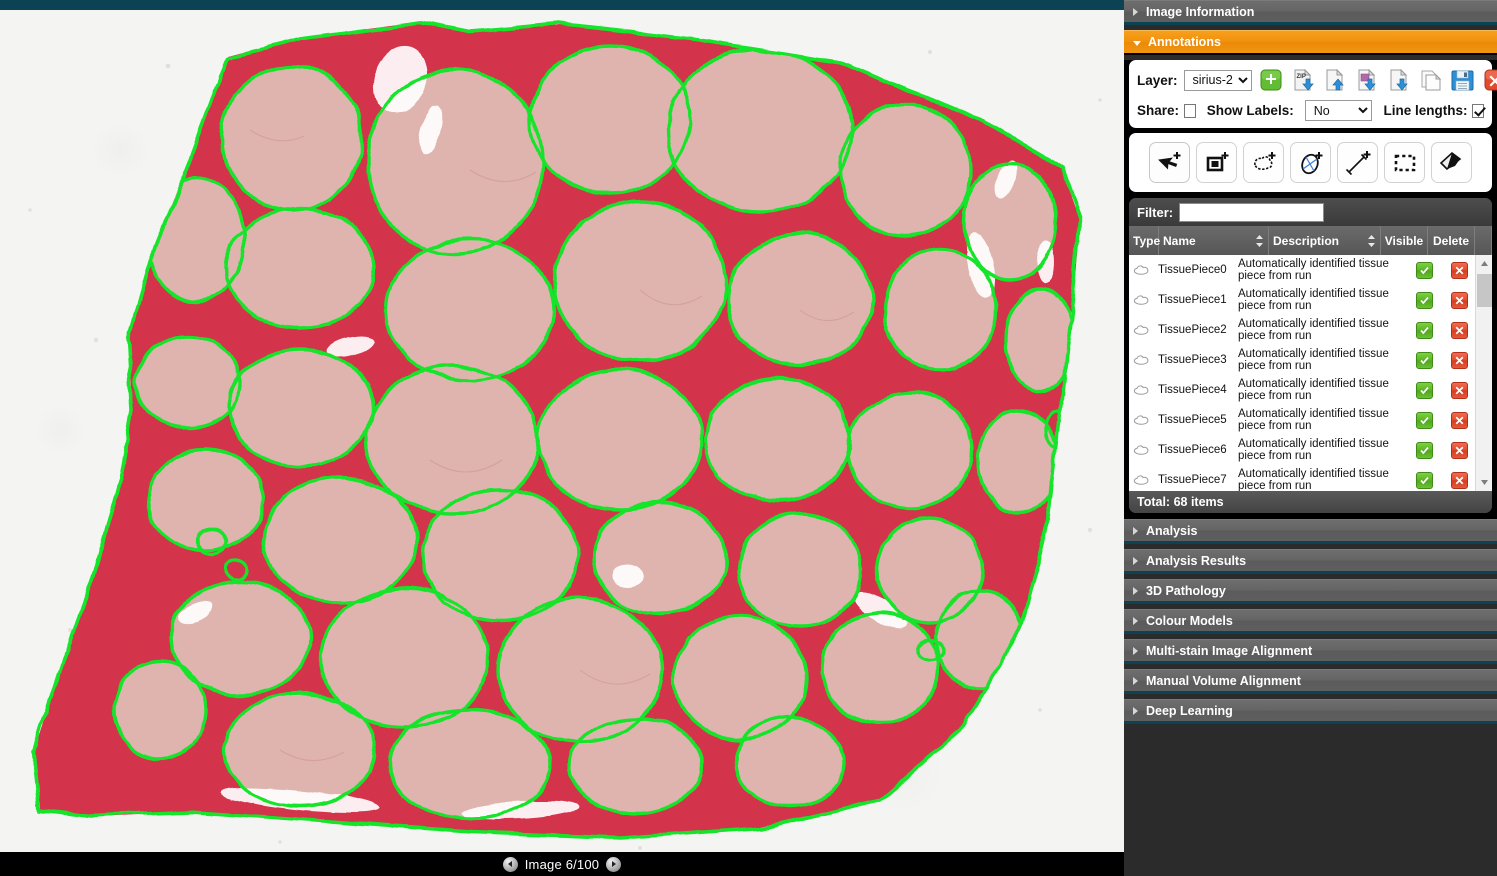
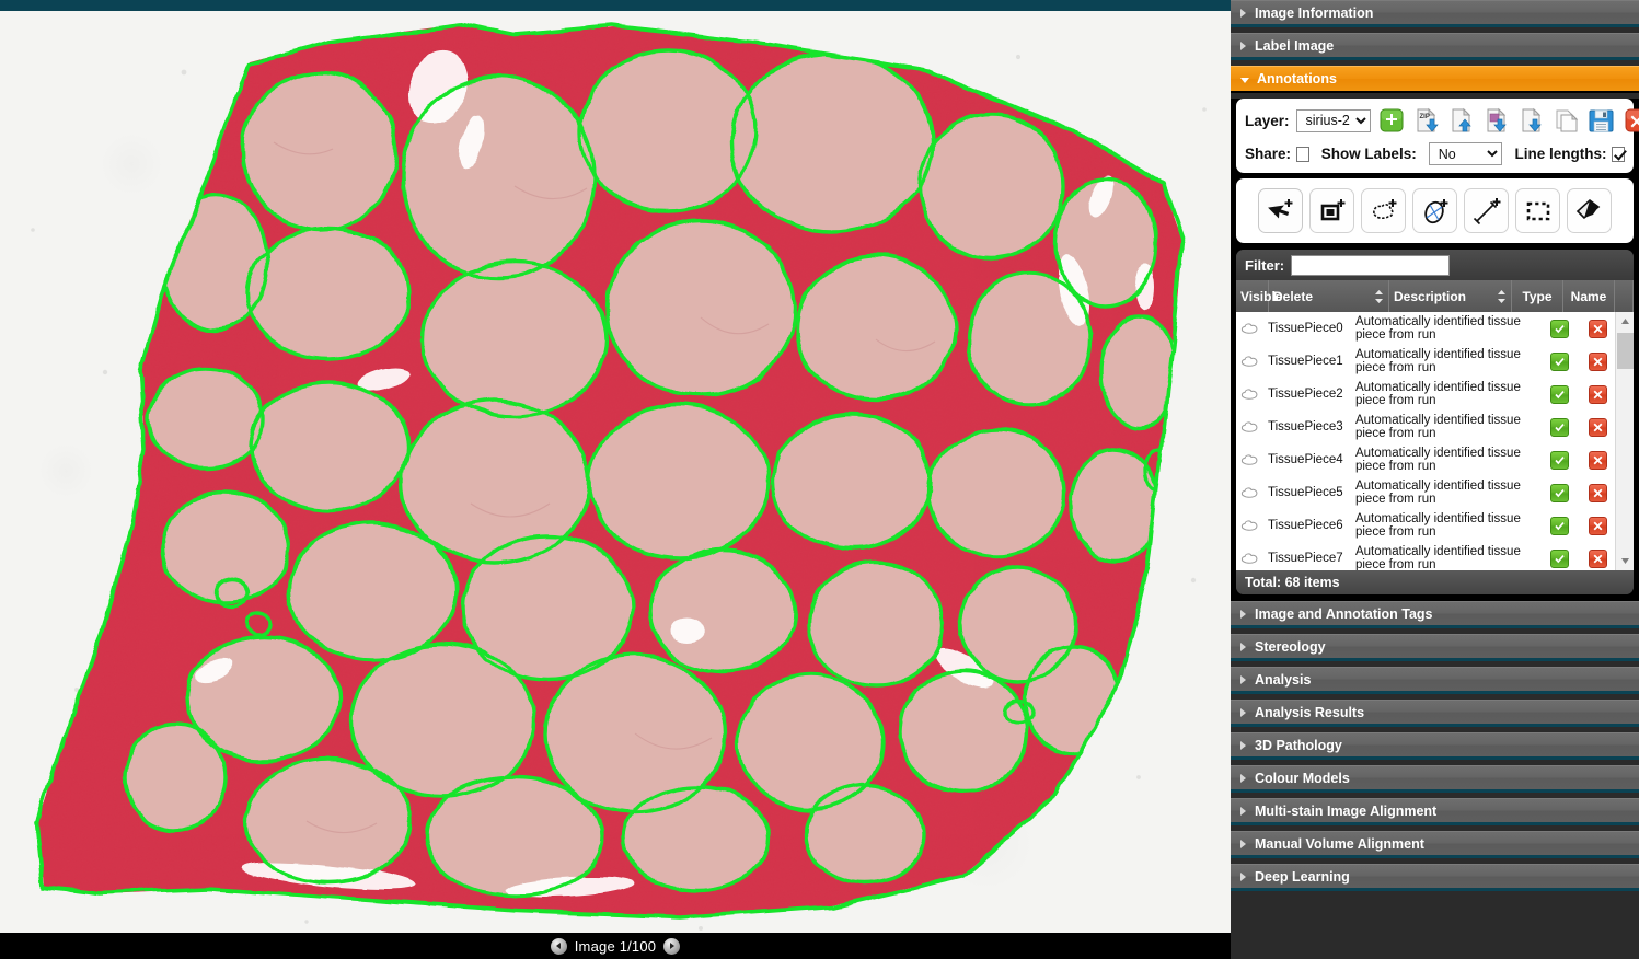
- Image 6/100
+ Image 1/100
  Image Information
+ Label Image
  Annotations
  Layer:
  sirius-2
  Share:
  Show Labels:
  No
  Line lengths:
  Filter:
- Type
+ Visible
- Name
+ Delete
  Description
- Visible
+ Type
- Delete
+ Name
  TissuePiece0
  Automatically identified tissue piece from run
  TissuePiece1
  Automatically identified tissue piece from run
  TissuePiece2
  Automatically identified tissue piece from run
  TissuePiece3
  Automatically identified tissue piece from run
  TissuePiece4
  Automatically identified tissue piece from run
  TissuePiece5
  Automatically identified tissue piece from run
  TissuePiece6
  Automatically identified tissue piece from run
  TissuePiece7
  Automatically identified tissue piece from run
  Total: 68 items
+ Image and Annotation Tags
+ Stereology
  Analysis
  Analysis Results
  3D Pathology
  Colour Models
  Multi-stain Image Alignment
  Manual Volume Alignment
  Deep Learning
